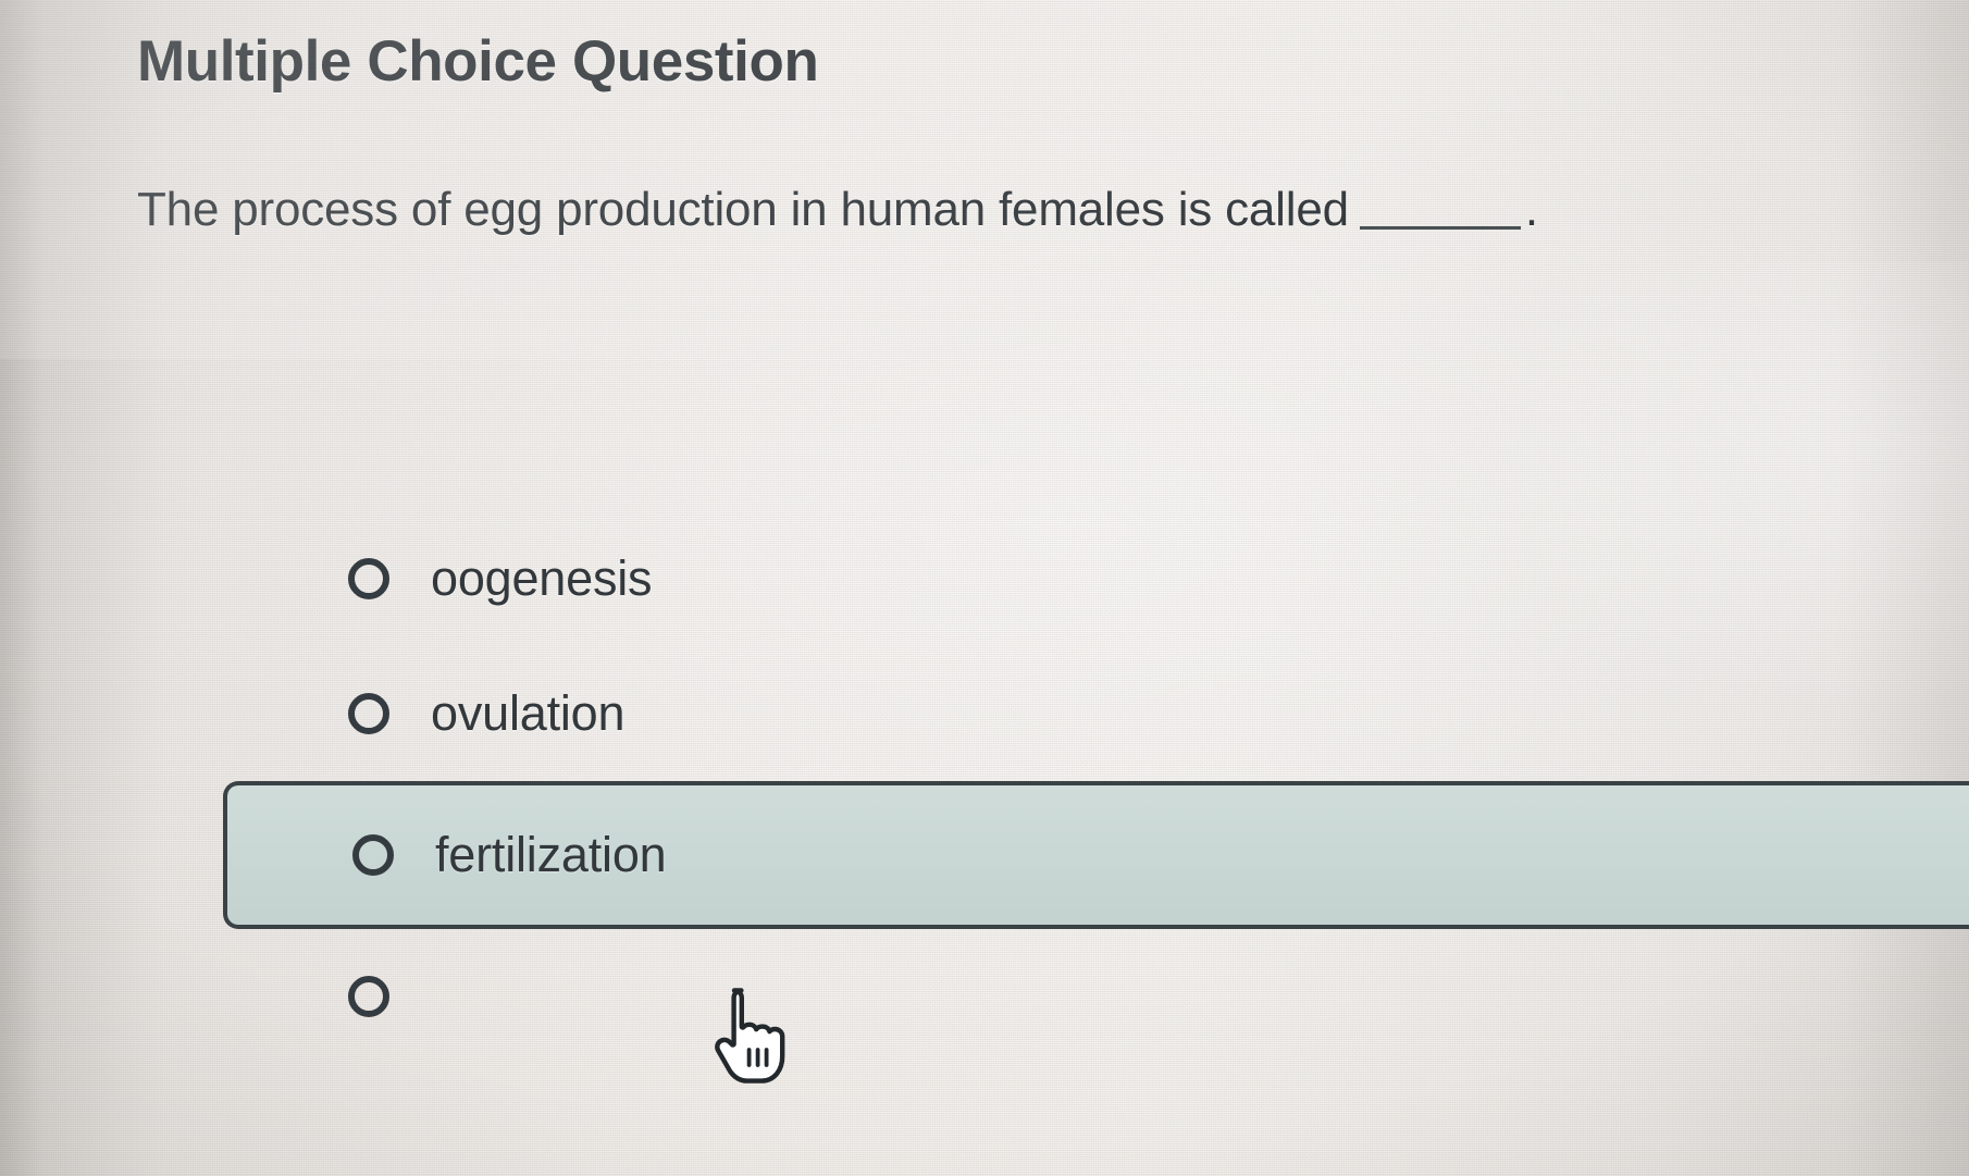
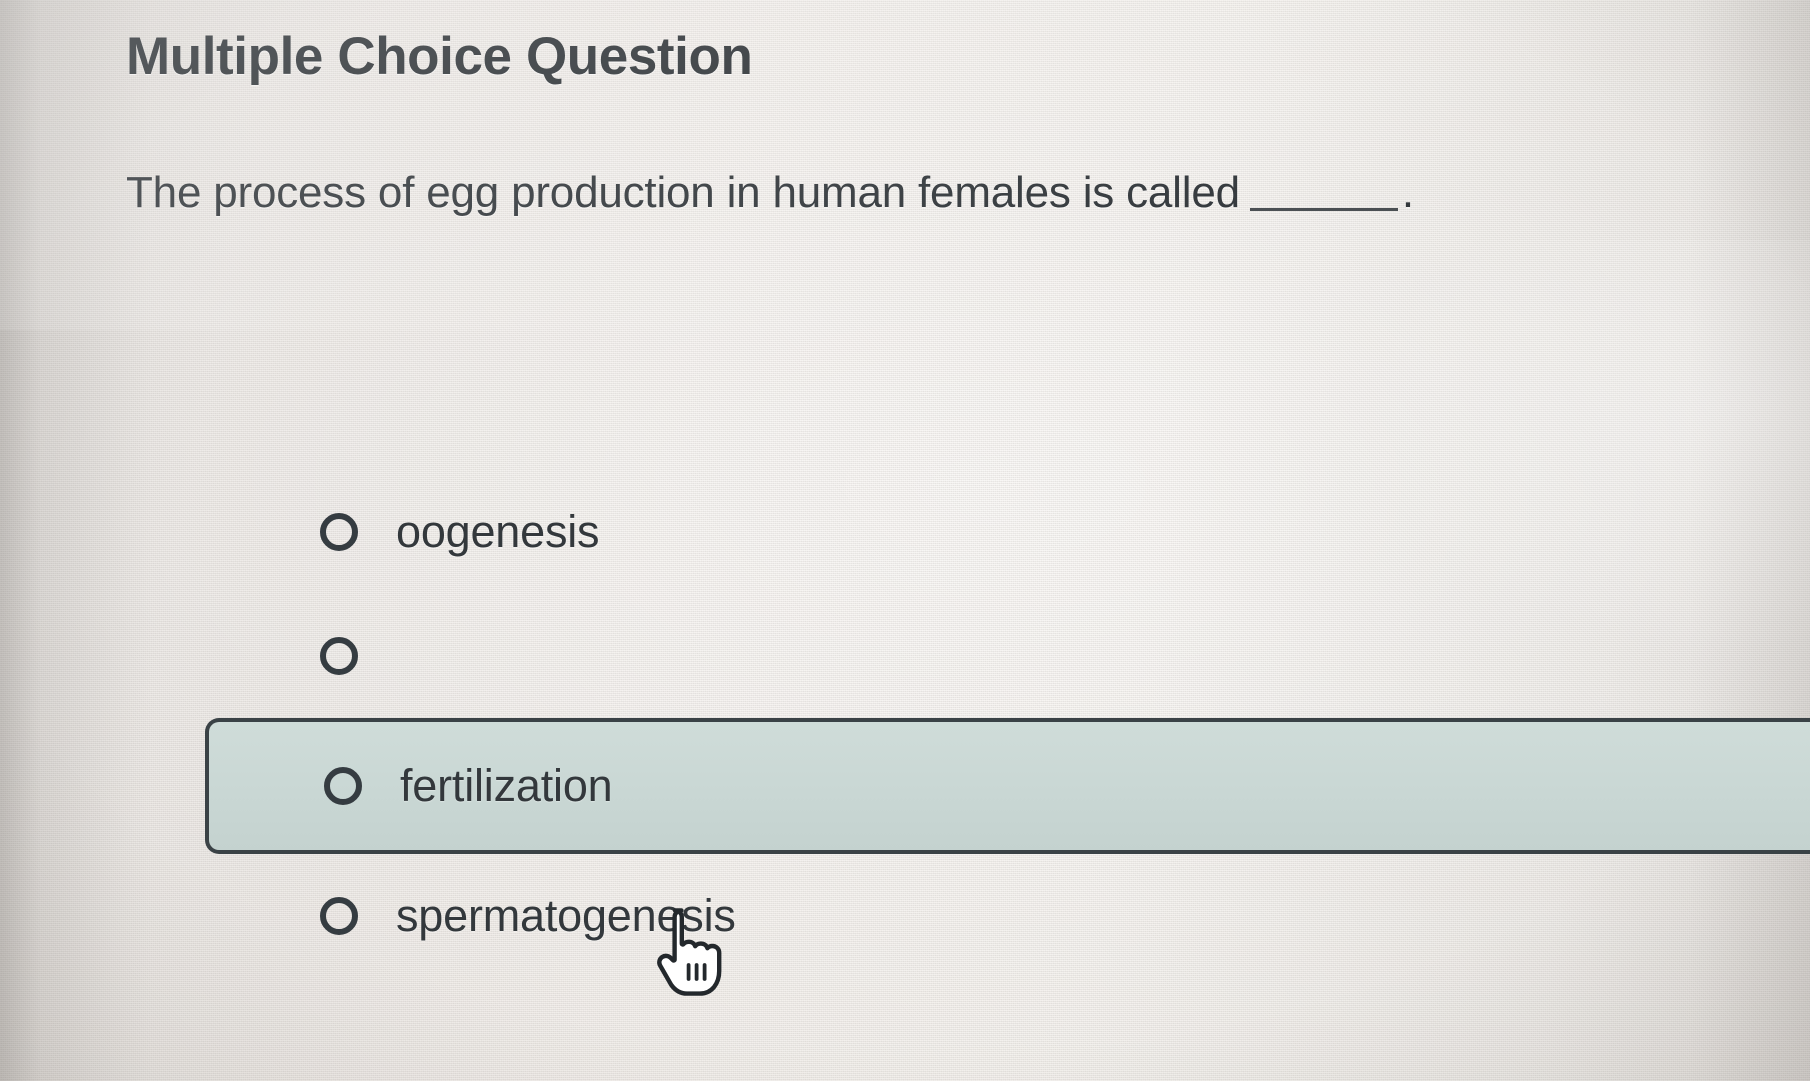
  oogenesis
- ovulation
  fertilization
+ spermatogenesis
